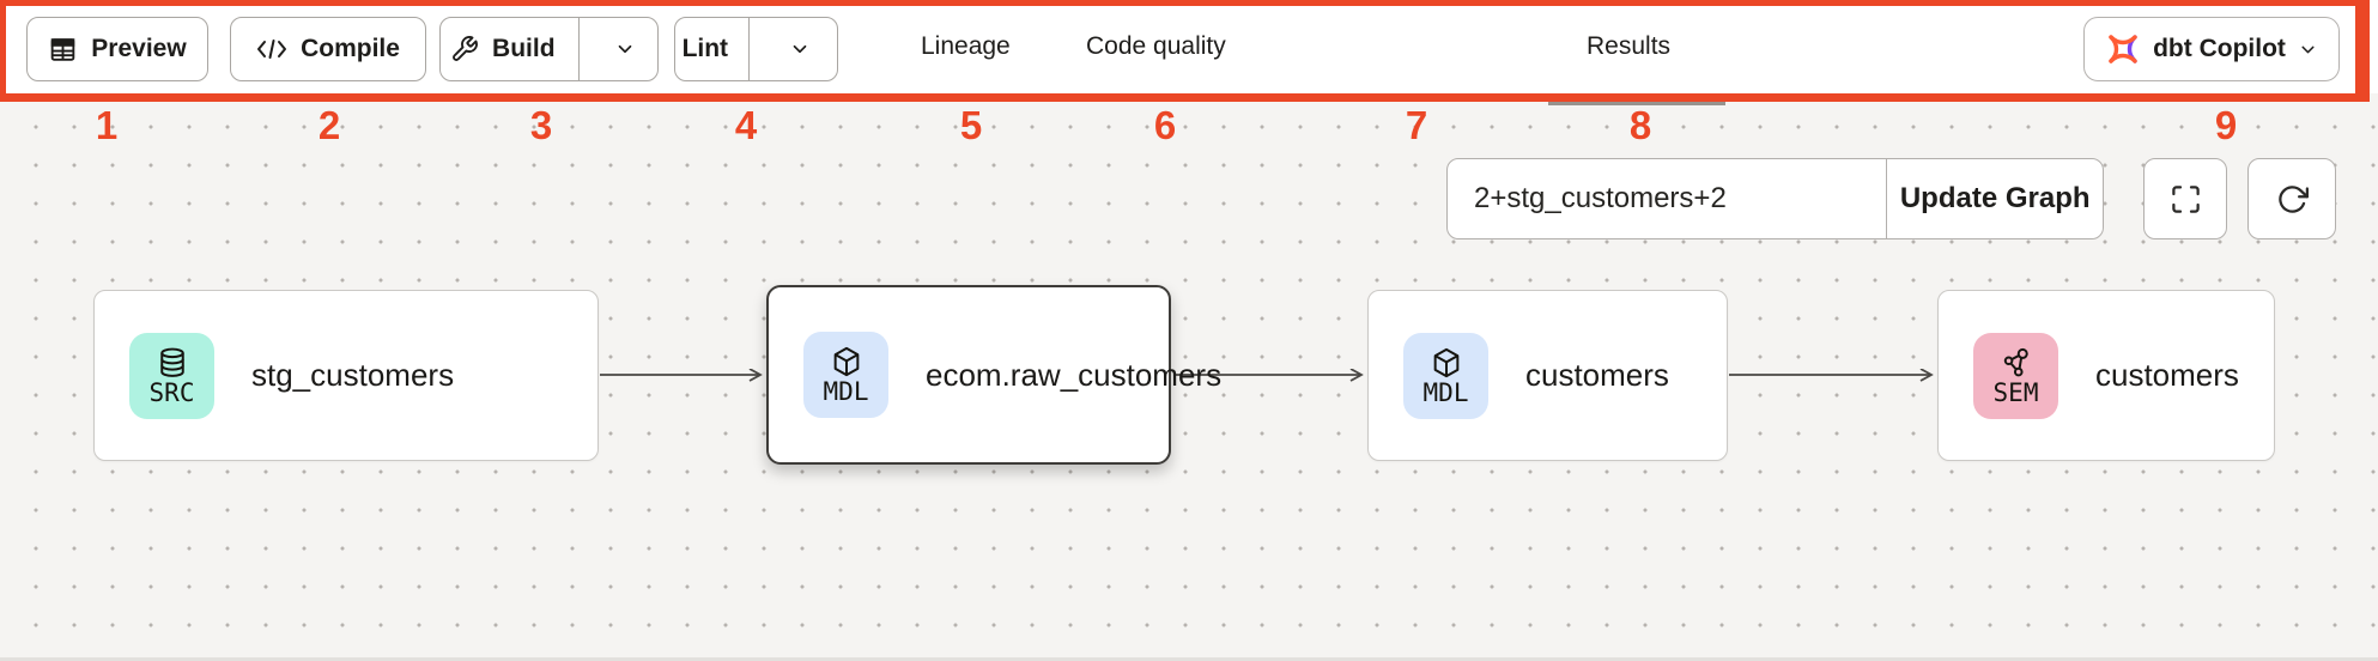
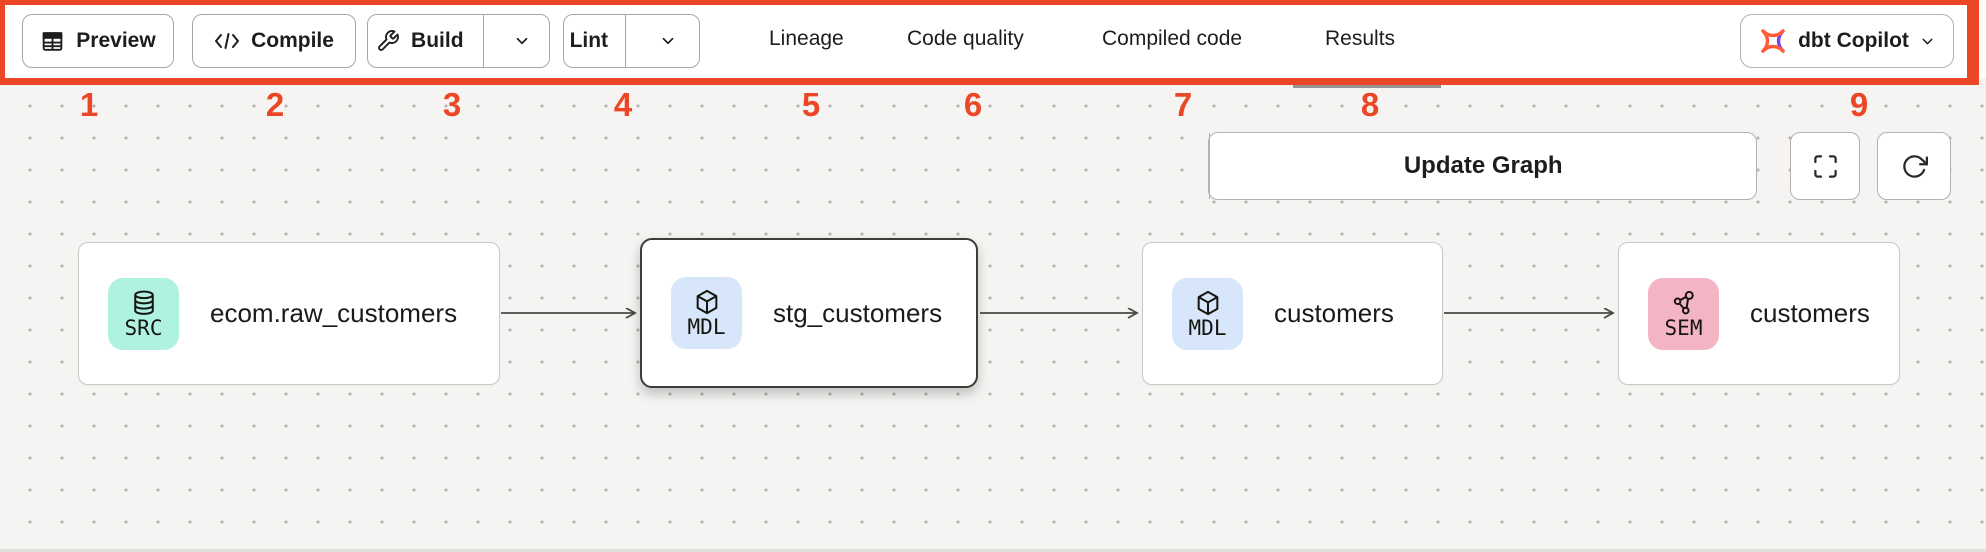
  Preview
  Compile
  Build
  Lint
  Lineage
  Code quality
+ Compiled code
  Results
  dbt Copilot
  1
  2
  3
  4
  5
  6
  7
  8
  9
- 2+stg_customers+2
  Update Graph
  SRC
- stg_customers
+ ecom.raw_customers
  MDL
- ecom.raw_customers
+ stg_customers
  MDL
  customers
  SEM
  customers
